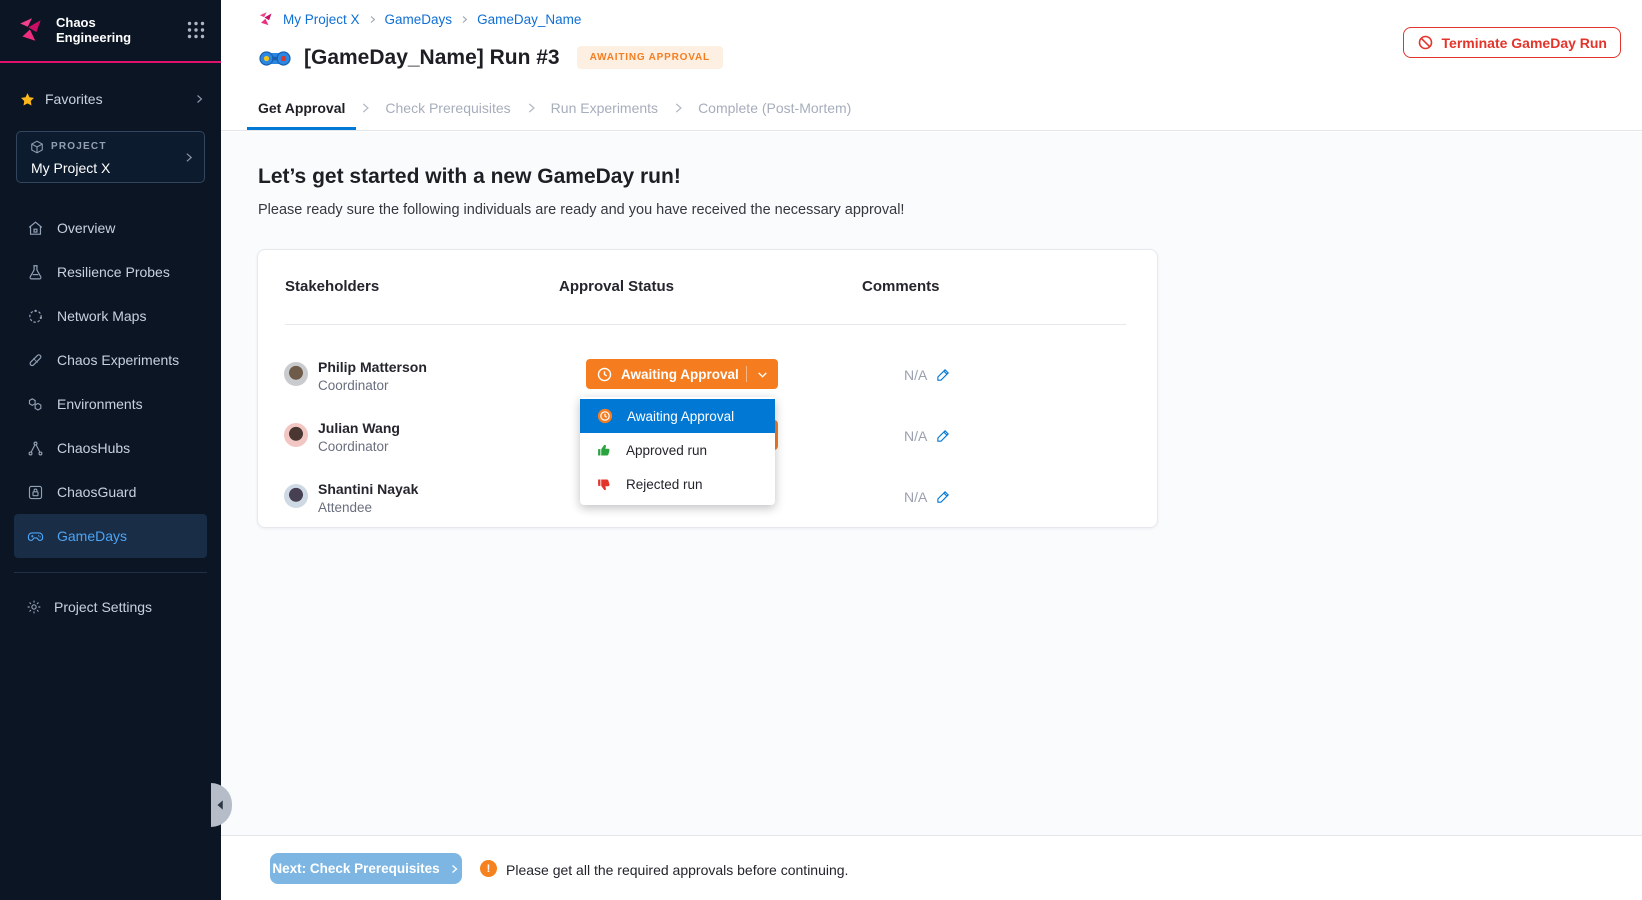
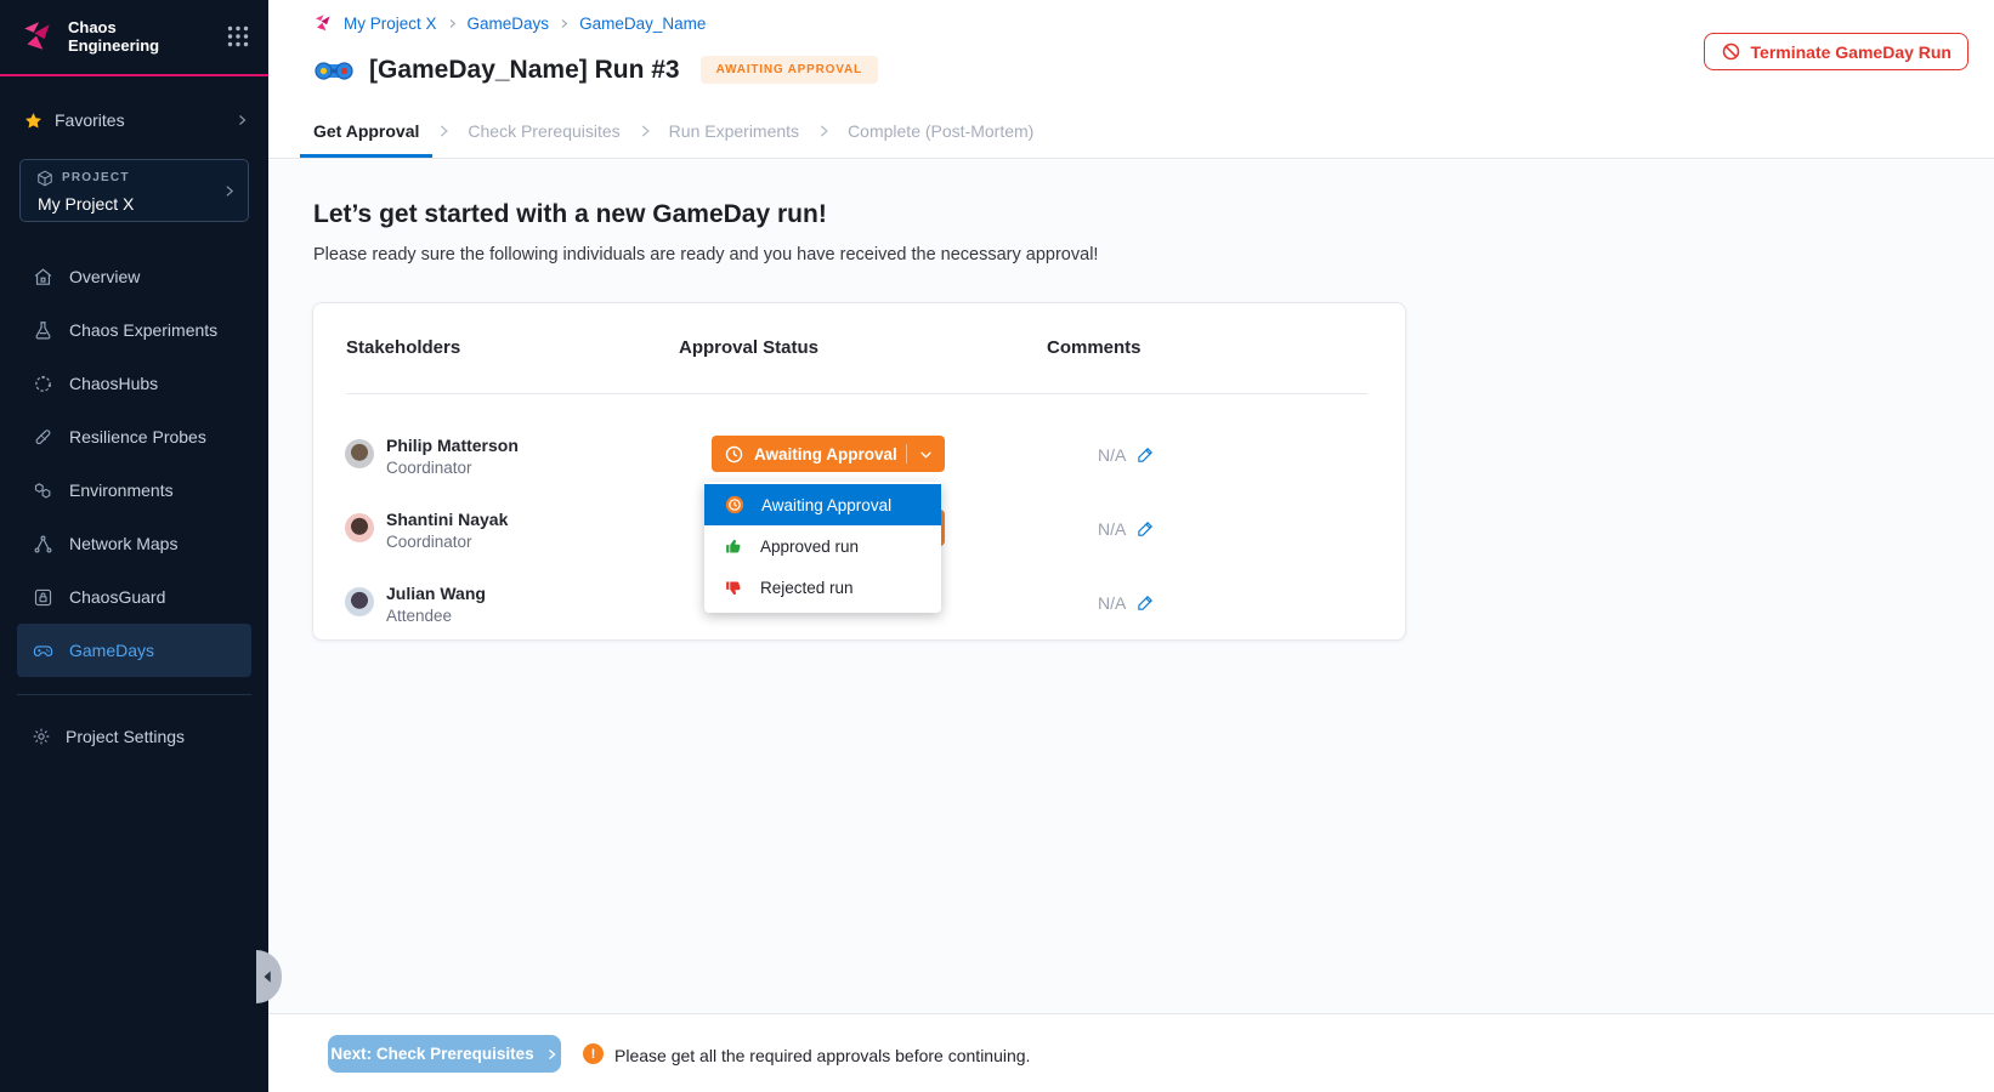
  Chaos
  Engineering
  Favorites
  PROJECT
  My Project X
  Overview
- Resilience Probes
+ Chaos Experiments
- Network Maps
+ ChaosHubs
- Chaos Experiments
+ Resilience Probes
  Environments
- ChaosHubs
+ Network Maps
  ChaosGuard
  GameDays
  Project Settings
  My Project X
  GameDays
  GameDay_Name
  [GameDay_Name] Run #3
  AWAITING APPROVAL
  Terminate GameDay Run
  Get Approval
  Check Prerequisites
  Run Experiments
  Complete (Post-Mortem)
  Let’s get started with a new GameDay run!
  Please ready sure the following individuals are ready and you have received the necessary approval!
  Stakeholders
  Approval Status
  Comments
  Philip Matterson
  Coordinator
  Awaiting Approval
  N/A
- Julian Wang
+ Shantini Nayak
  Coordinator
  N/A
- Shantini Nayak
+ Julian Wang
  Attendee
  N/A
  Awaiting Approval
  Approved run
  Rejected run
  Next: Check Prerequisites
  !
  Please get all the required approvals before continuing.
